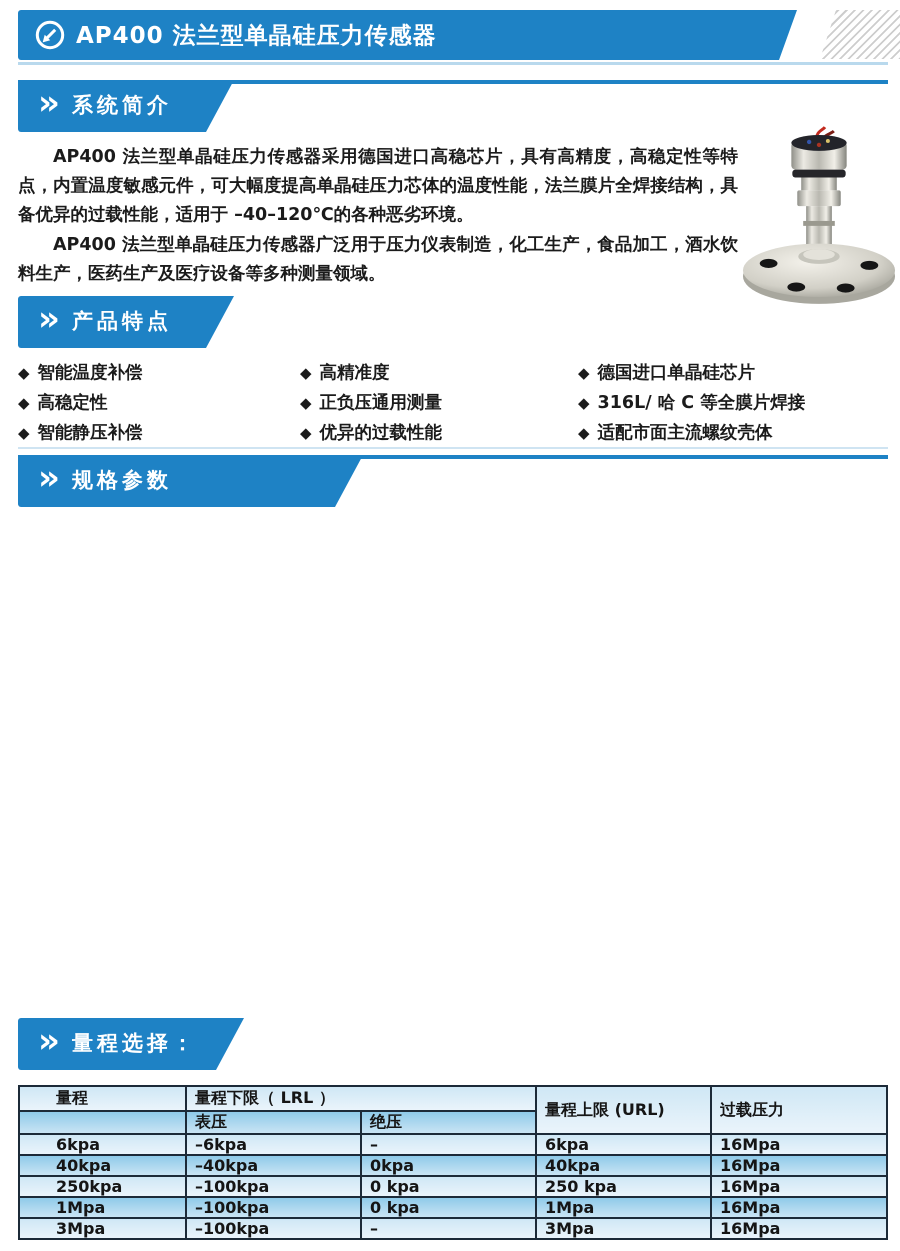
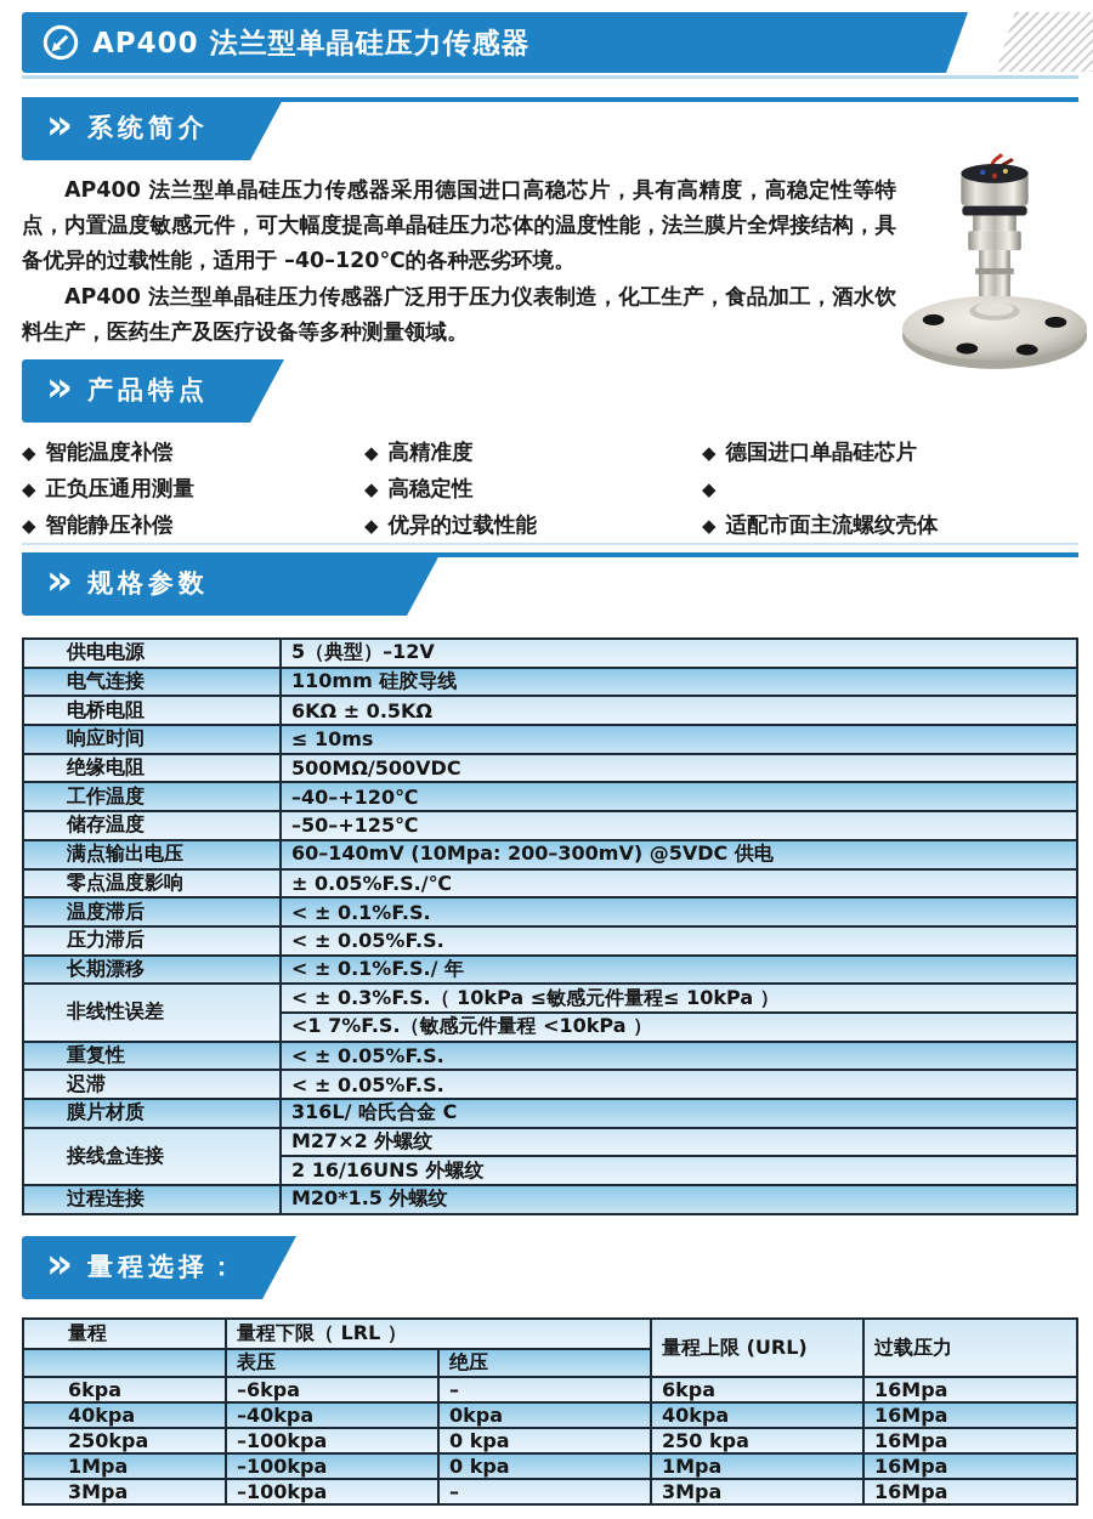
  AP400 法兰型单晶硅压力传感器
  »
  系统简介
  AP400 法兰型单晶硅压力传感器采用德国进口高稳芯片，具有高精度，高稳定性等特点，内置温度敏感元件，可大幅度提高单晶硅压力芯体的温度性能，法兰膜片全焊接结构，具备优异的过载性能，适用于 –40–120℃的各种恶劣环境。
  AP400 法兰型单晶硅压力传感器广泛用于压力仪表制造，化工生产，食品加工，酒水饮料生产，医药生产及医疗设备等多种测量领域。
  »
  产品特点
  ◆
  智能温度补偿
  ◆
  高精准度
  ◆
  德国进口单晶硅芯片
  ◆
- 高稳定性
+ 正负压通用测量
  ◆
- 正负压通用测量
+ 高稳定性
  ◆
- 316L/ 哈 C 等全膜片焊接
  ◆
  智能静压补偿
  ◆
  优异的过载性能
  ◆
  适配市面主流螺纹壳体
  »
  规格参数
+ 供电电源	5（典型）–12V
+ 电气连接	110mm 硅胶导线
+ 电桥电阻	6KΩ ± 0.5KΩ
+ 响应时间	≤ 10ms
+ 绝缘电阻	500MΩ/500VDC
+ 工作温度	–40–+120℃
+ 储存温度	–50–+125℃
+ 满点输出电压	60–140mV (10Mpa: 200–300mV) @5VDC 供电
+ 零点温度影响	± 0.05%F.S./℃
+ 温度滞后	< ± 0.1%F.S.
+ 压力滞后	< ± 0.05%F.S.
+ 长期漂移	< ± 0.1%F.S./ 年
+ 非线性误差	< ± 0.3%F.S.（ 10kPa ≤敏感元件量程≤ 10kPa ）
+ <1 7%F.S.（敏感元件量程 <10kPa ）
+ 重复性	< ± 0.05%F.S.
+ 迟滞	< ± 0.05%F.S.
+ 膜片材质	316L/ 哈氏合金 C
+ 接线盒连接	M27×2 外螺纹
+ 2 16/16UNS 外螺纹
+ 过程连接	M20*1.5 外螺纹
  »
  量程选择：
  量程	量程下限（ LRL ）	量程上限 (URL)	过载压力
  	表压	绝压
  6kpa	–6kpa	–	6kpa	16Mpa
  40kpa	–40kpa	0kpa	40kpa	16Mpa
  250kpa	–100kpa	0 kpa	250 kpa	16Mpa
  1Mpa	–100kpa	0 kpa	1Mpa	16Mpa
  3Mpa	–100kpa	–	3Mpa	16Mpa
